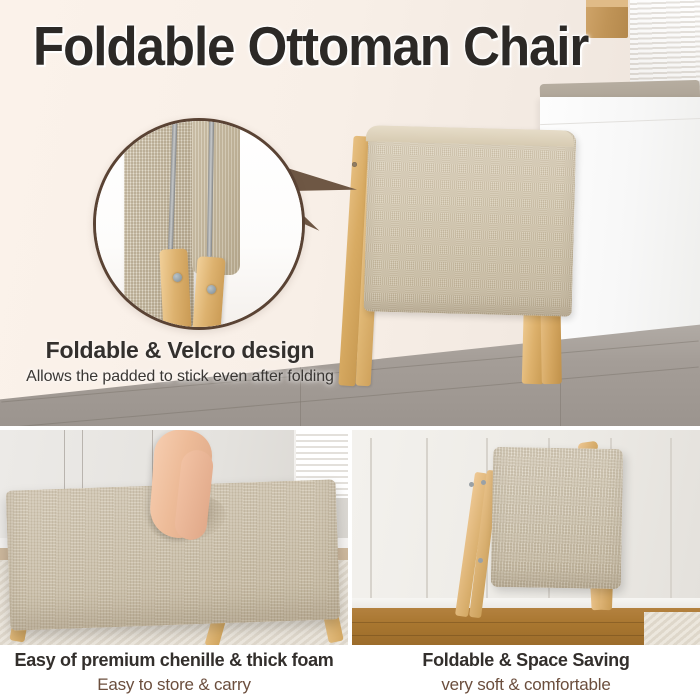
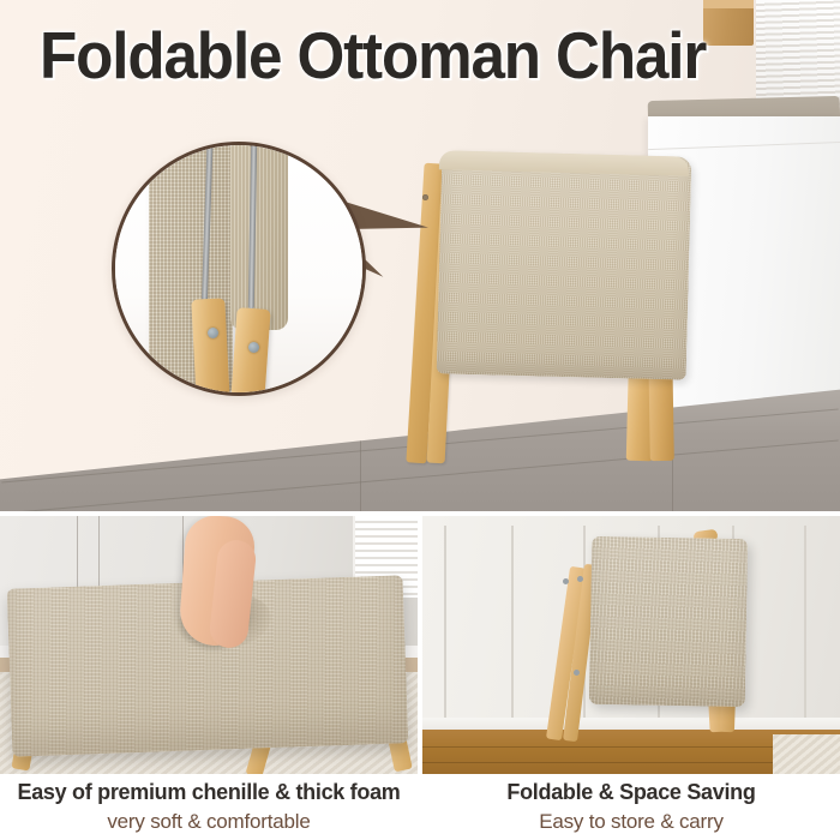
  Foldable Ottoman Chair
- Foldable & Velcro design
- Allows the padded to stick even after folding
  Easy of premium chenille & thick foam
- Easy to store & carry
+ very soft & comfortable
  Foldable & Space Saving
- very soft & comfortable
+ Easy to store & carry
